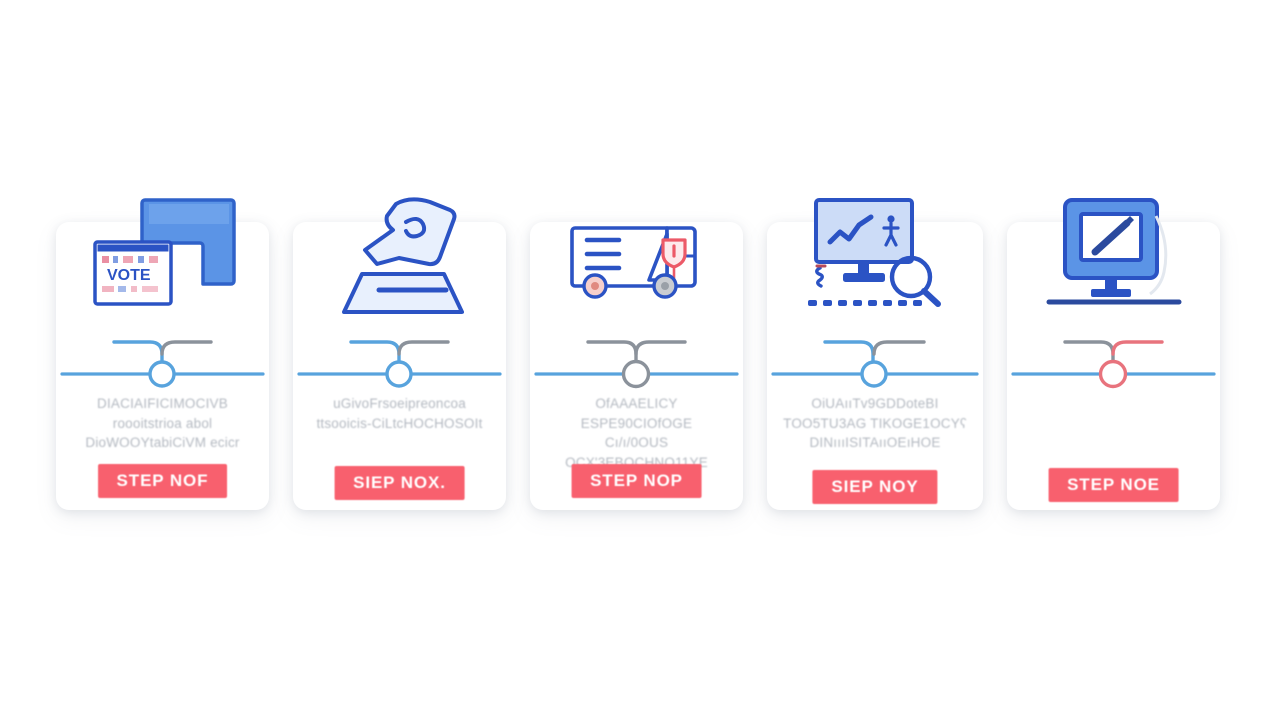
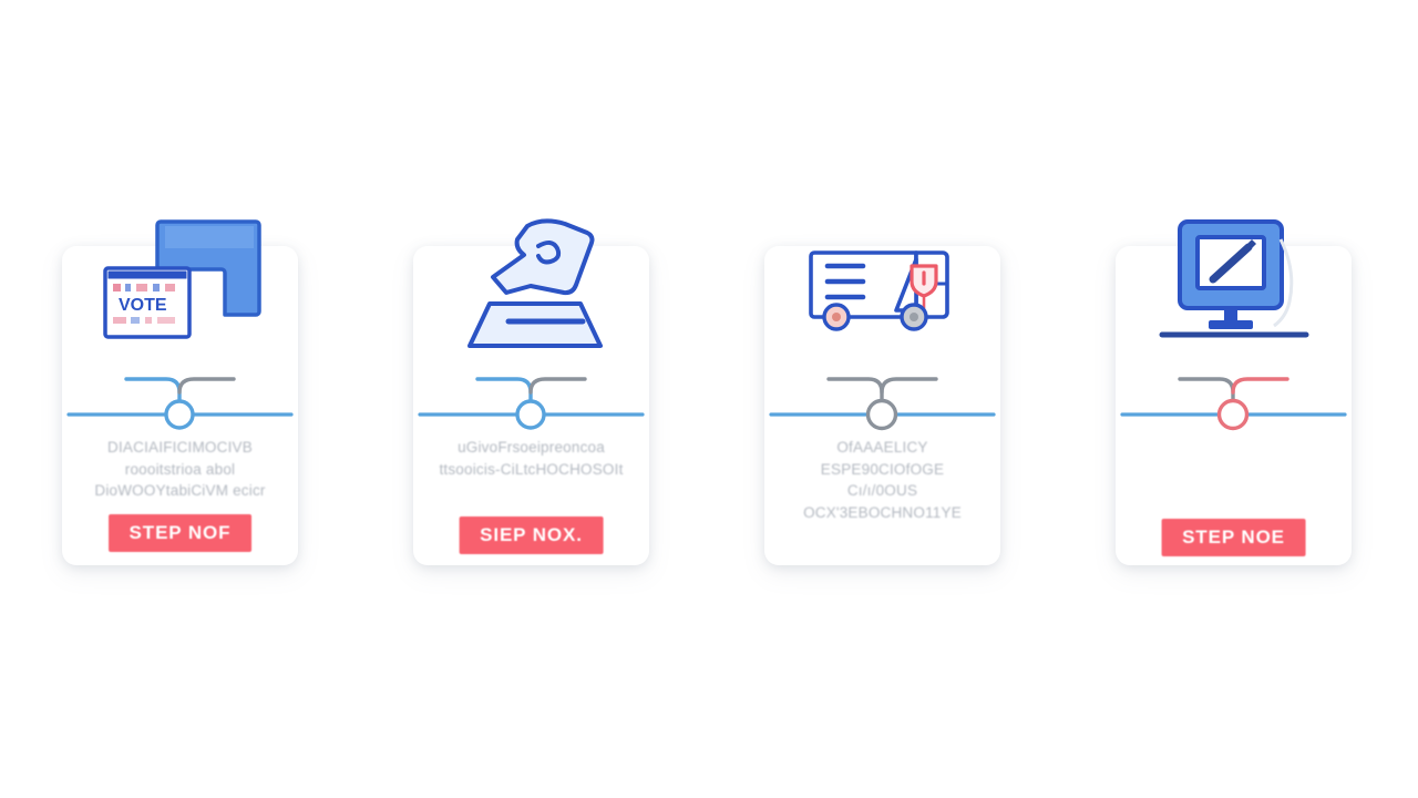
  VOTE
  DIACIAIFICIMOCIVB
  roooitstrioa abol
  DioWOOYtabiCiVM ecicr
  STEP NOF
  uGivoFrsoeipreoncoa
  ttsooicis-CiLtcHOCHOSOIt
  SIEP NOX.
  OfAAAELICY ESPE90CIOfOGE
  Cı/ı/0OUS OCX'3EBOCHNO11YE
- STEP NOP
- OiUAııTv9GDDoteBI
- TOO5TU3AG TIKOGE1OCYʕ
- DINıııISITAııOEıHOE
- SIEP NOY
  STEP NOE
